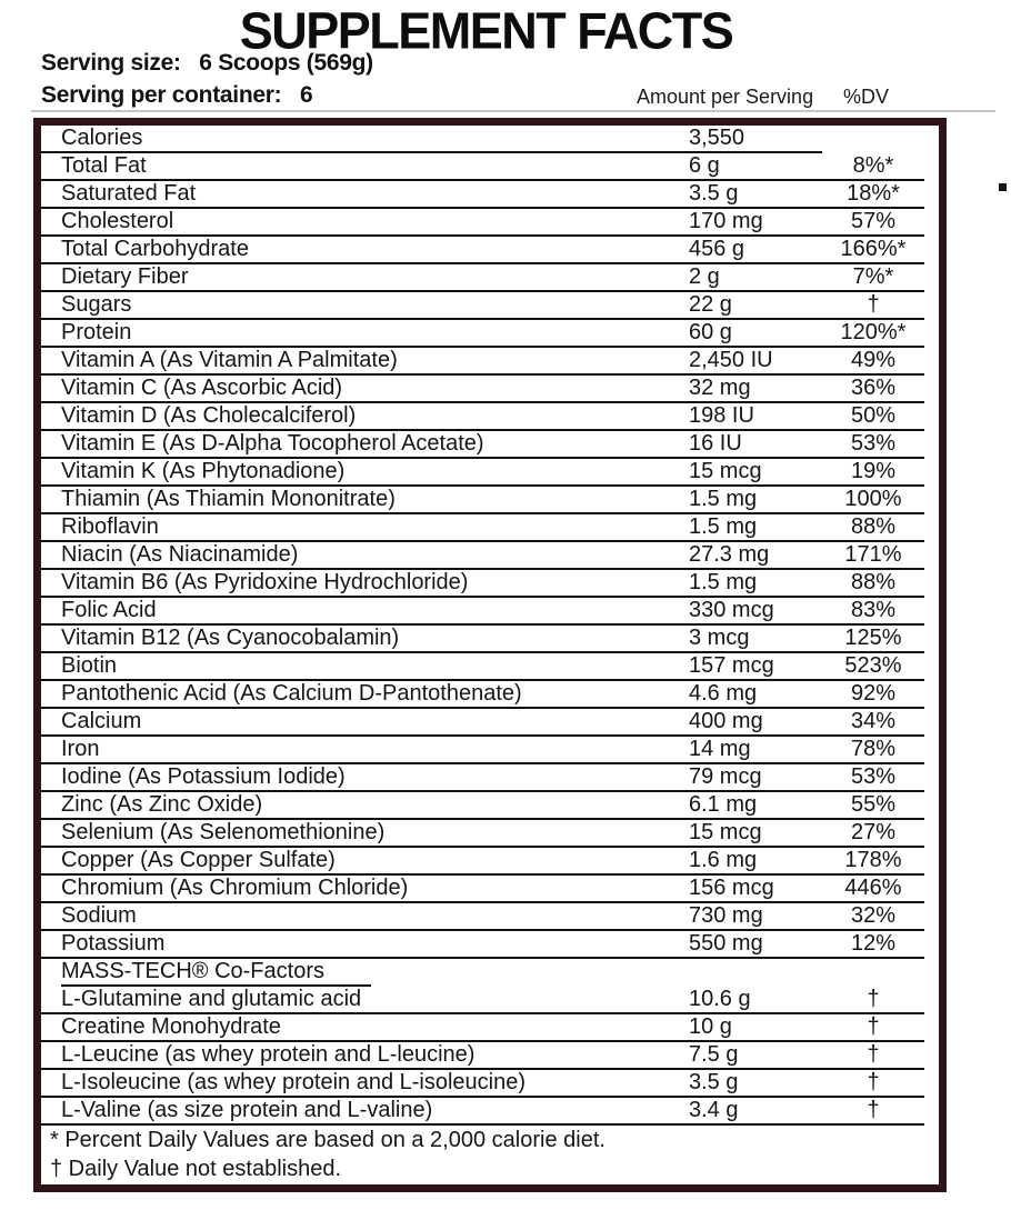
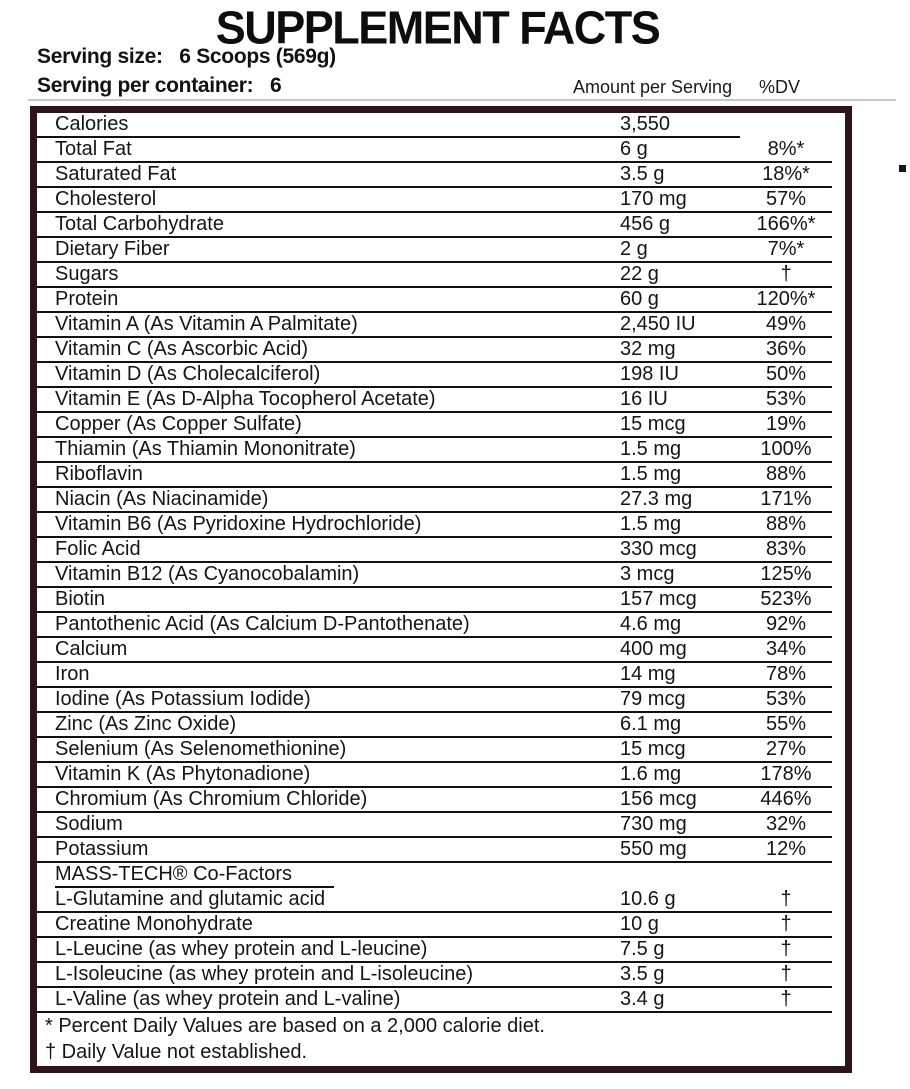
  SUPPLEMENT FACTS
  Serving size: 6 Scoops (569g)
  Serving per container: 6
  Amount per Serving
  %DV
  Calories
  3,550
  Total Fat
  6 g
  8%*
  Saturated Fat
  3.5 g
  18%*
  Cholesterol
  170 mg
  57%
  Total Carbohydrate
  456 g
  166%*
  Dietary Fiber
  2 g
  7%*
  Sugars
  22 g
  †
  Protein
  60 g
  120%*
  Vitamin A (As Vitamin A Palmitate)
  2,450 IU
  49%
  Vitamin C (As Ascorbic Acid)
  32 mg
  36%
  Vitamin D (As Cholecalciferol)
  198 IU
  50%
  Vitamin E (As D-Alpha Tocopherol Acetate)
  16 IU
  53%
- Vitamin K (As Phytonadione)
+ Copper (As Copper Sulfate)
  15 mcg
  19%
  Thiamin (As Thiamin Mononitrate)
  1.5 mg
  100%
  Riboflavin
  1.5 mg
  88%
  Niacin (As Niacinamide)
  27.3 mg
  171%
  Vitamin B6 (As Pyridoxine Hydrochloride)
  1.5 mg
  88%
  Folic Acid
  330 mcg
  83%
  Vitamin B12 (As Cyanocobalamin)
  3 mcg
  125%
  Biotin
  157 mcg
  523%
  Pantothenic Acid (As Calcium D-Pantothenate)
  4.6 mg
  92%
  Calcium
  400 mg
  34%
  Iron
  14 mg
  78%
  Iodine (As Potassium Iodide)
  79 mcg
  53%
  Zinc (As Zinc Oxide)
  6.1 mg
  55%
  Selenium (As Selenomethionine)
  15 mcg
  27%
- Copper (As Copper Sulfate)
+ Vitamin K (As Phytonadione)
  1.6 mg
  178%
  Chromium (As Chromium Chloride)
  156 mcg
  446%
  Sodium
  730 mg
  32%
  Potassium
  550 mg
  12%
  MASS-TECH® Co-Factors
  L-Glutamine and glutamic acid
  10.6 g
  †
  Creatine Monohydrate
  10 g
  †
  L-Leucine (as whey protein and L-leucine)
  7.5 g
  †
  L-Isoleucine (as whey protein and L-isoleucine)
  3.5 g
  †
- L-Valine (as size protein and L-valine)
+ L-Valine (as whey protein and L-valine)
  3.4 g
  †
  * Percent Daily Values are based on a 2,000 calorie diet.
  † Daily Value not established.
